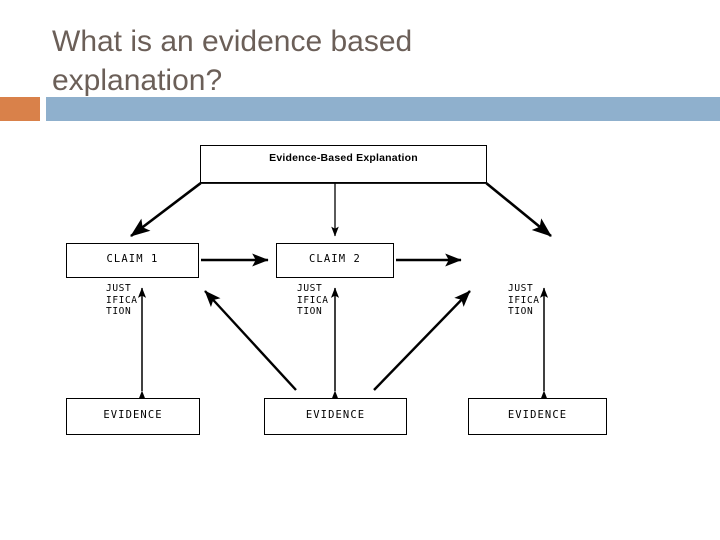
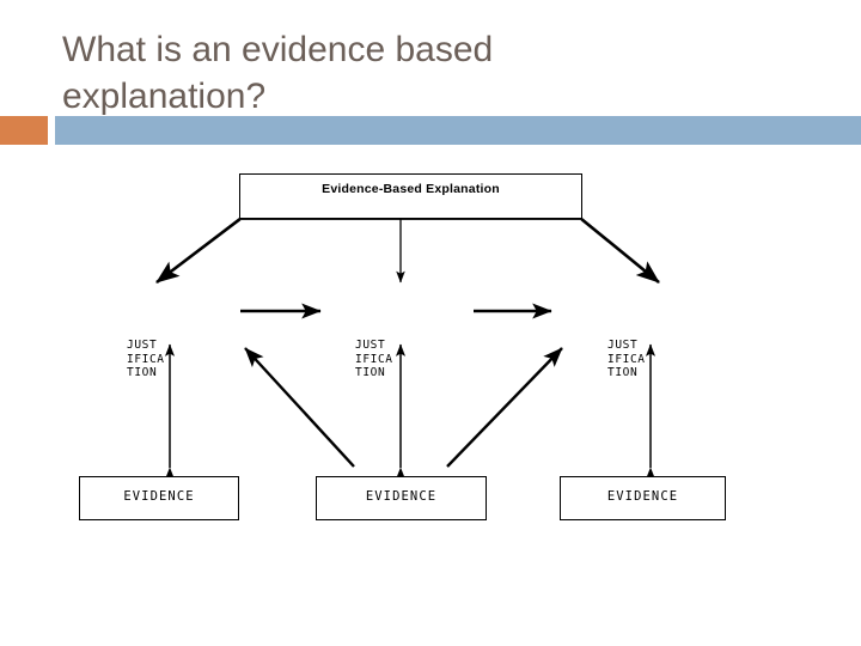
  What is an evidence based
  explanation?
  Evidence-Based Explanation
- CLAIM 1
- CLAIM 2
  JUST
  IFICA
  TION
  JUST
  IFICA
  TION
  JUST
  IFICA
  TION
  EVIDENCE
  EVIDENCE
  EVIDENCE
